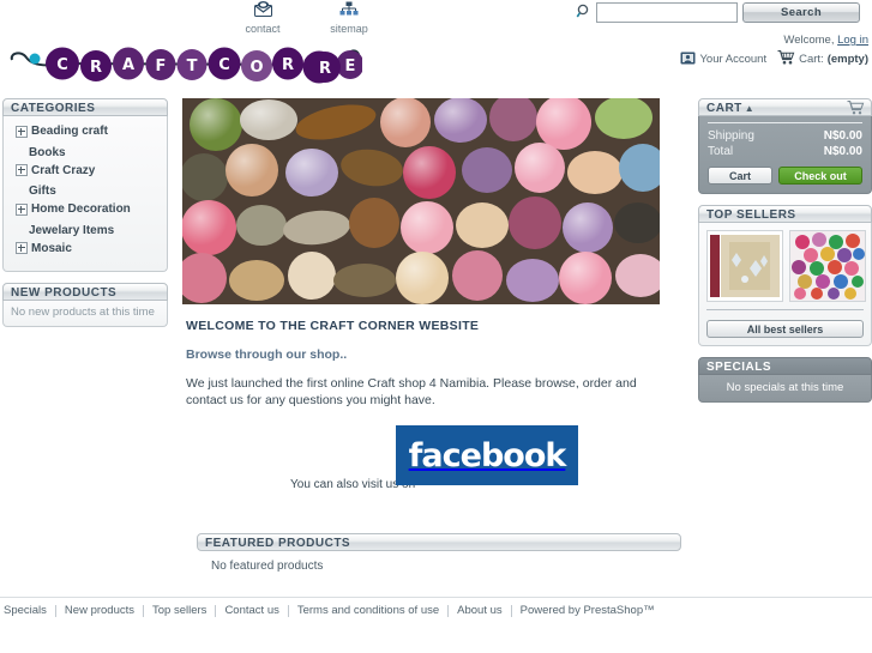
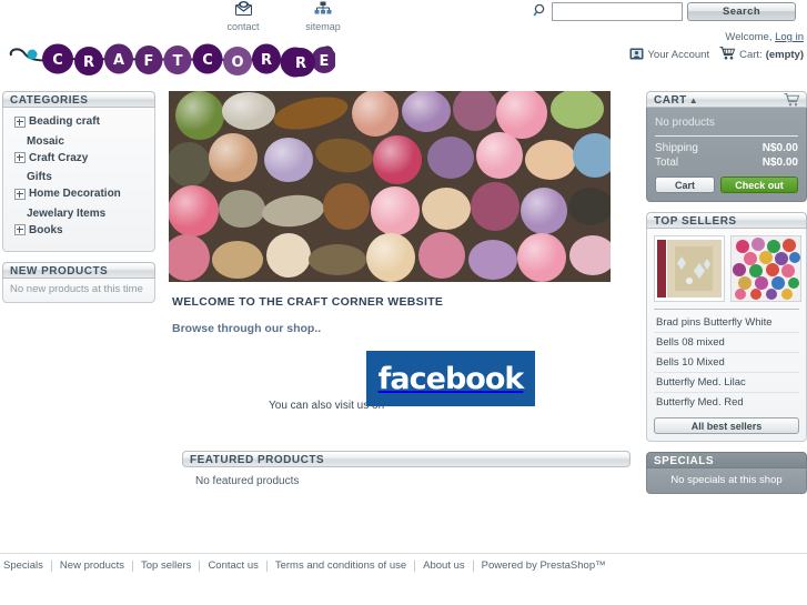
  contact
  sitemap
  C
  R
  A
  F
  T
  C
  O
  R
  E
  R
  Search
  Welcome, Log in
  Your Account
  Cart:
  (empty)
  CATEGORIES
  Beading craft
- Books
+ Mosaic
  Craft Crazy
  Gifts
  Home Decoration
  Jewelary Items
- Mosaic
+ Books
  NEW PRODUCTS
  No new products at this time
  WELCOME TO THE CRAFT CORNER WEBSITE
  Browse through our shop..
- We just launched the first online Craft shop 4 Namibia. Please browse, order and contact us for any questions you might have.
  You can also visit u
  facebook
  FEATURED PRODUCTS
  No featured products
  CART ▲
+ No products
  Shipping
  N$0.00
  Total
  N$0.00
  Cart
  Check out
  TOP SELLERS
+ Brad pins Butterfly White
+ Bells 08 mixed
+ Bells 10 Mixed
+ Butterfly Med. Lilac
+ Butterfly Med. Red
  All best sellers
  SPECIALS
- No specials at this time
+ No specials at this shop
  Specials
  New products
  Top sellers
  Contact us
  Terms and conditions of use
  About us
  Powered by PrestaShop™
